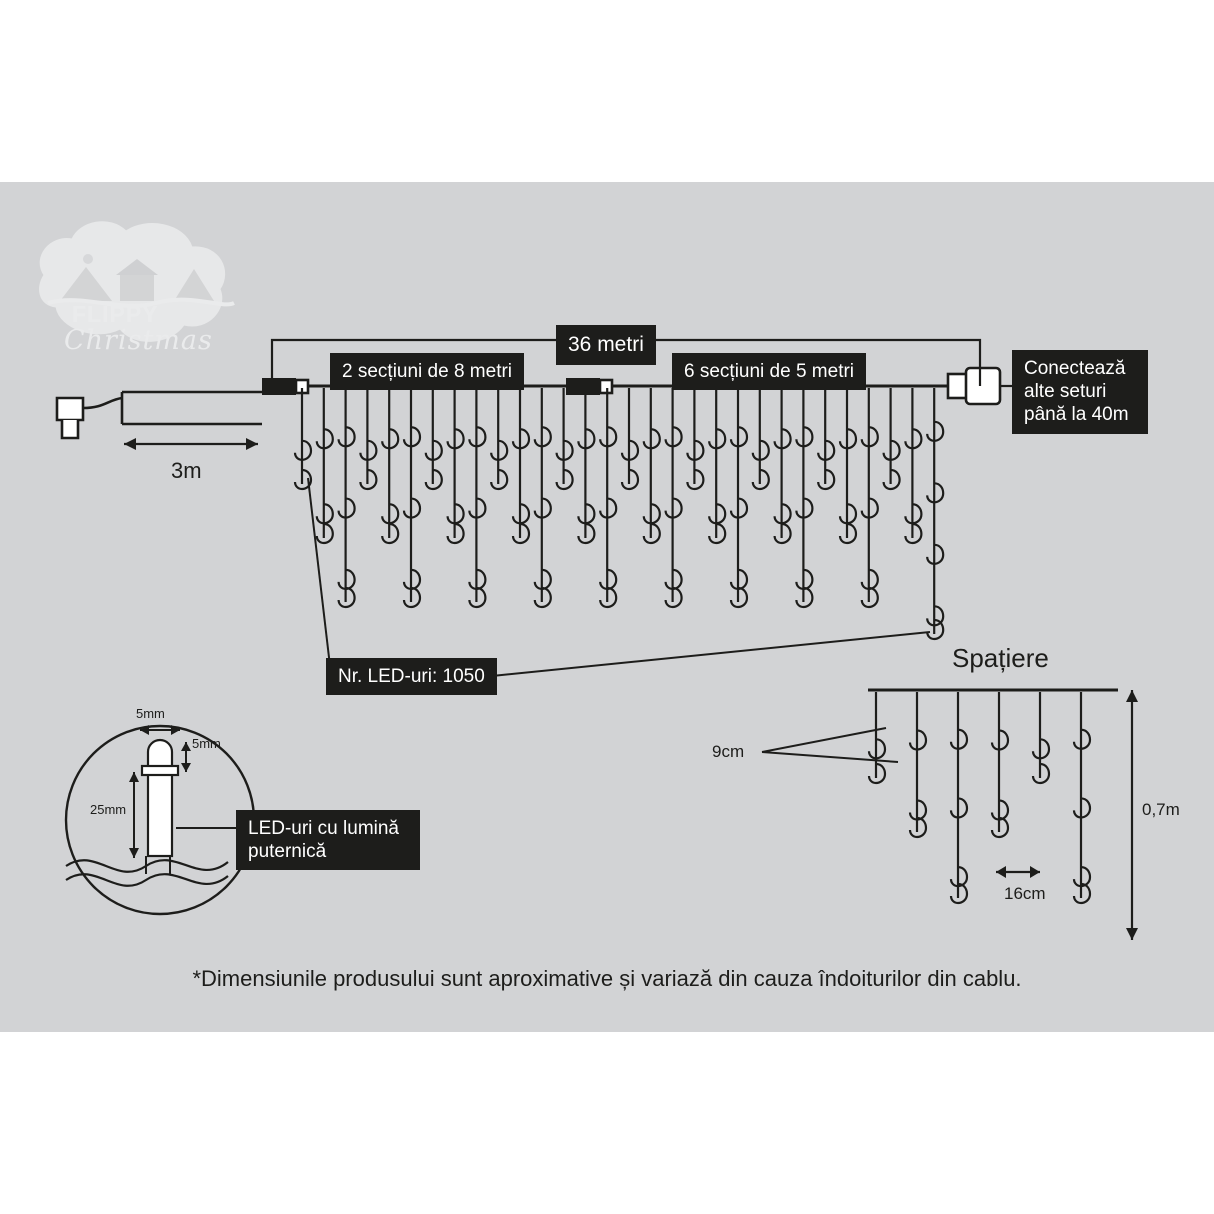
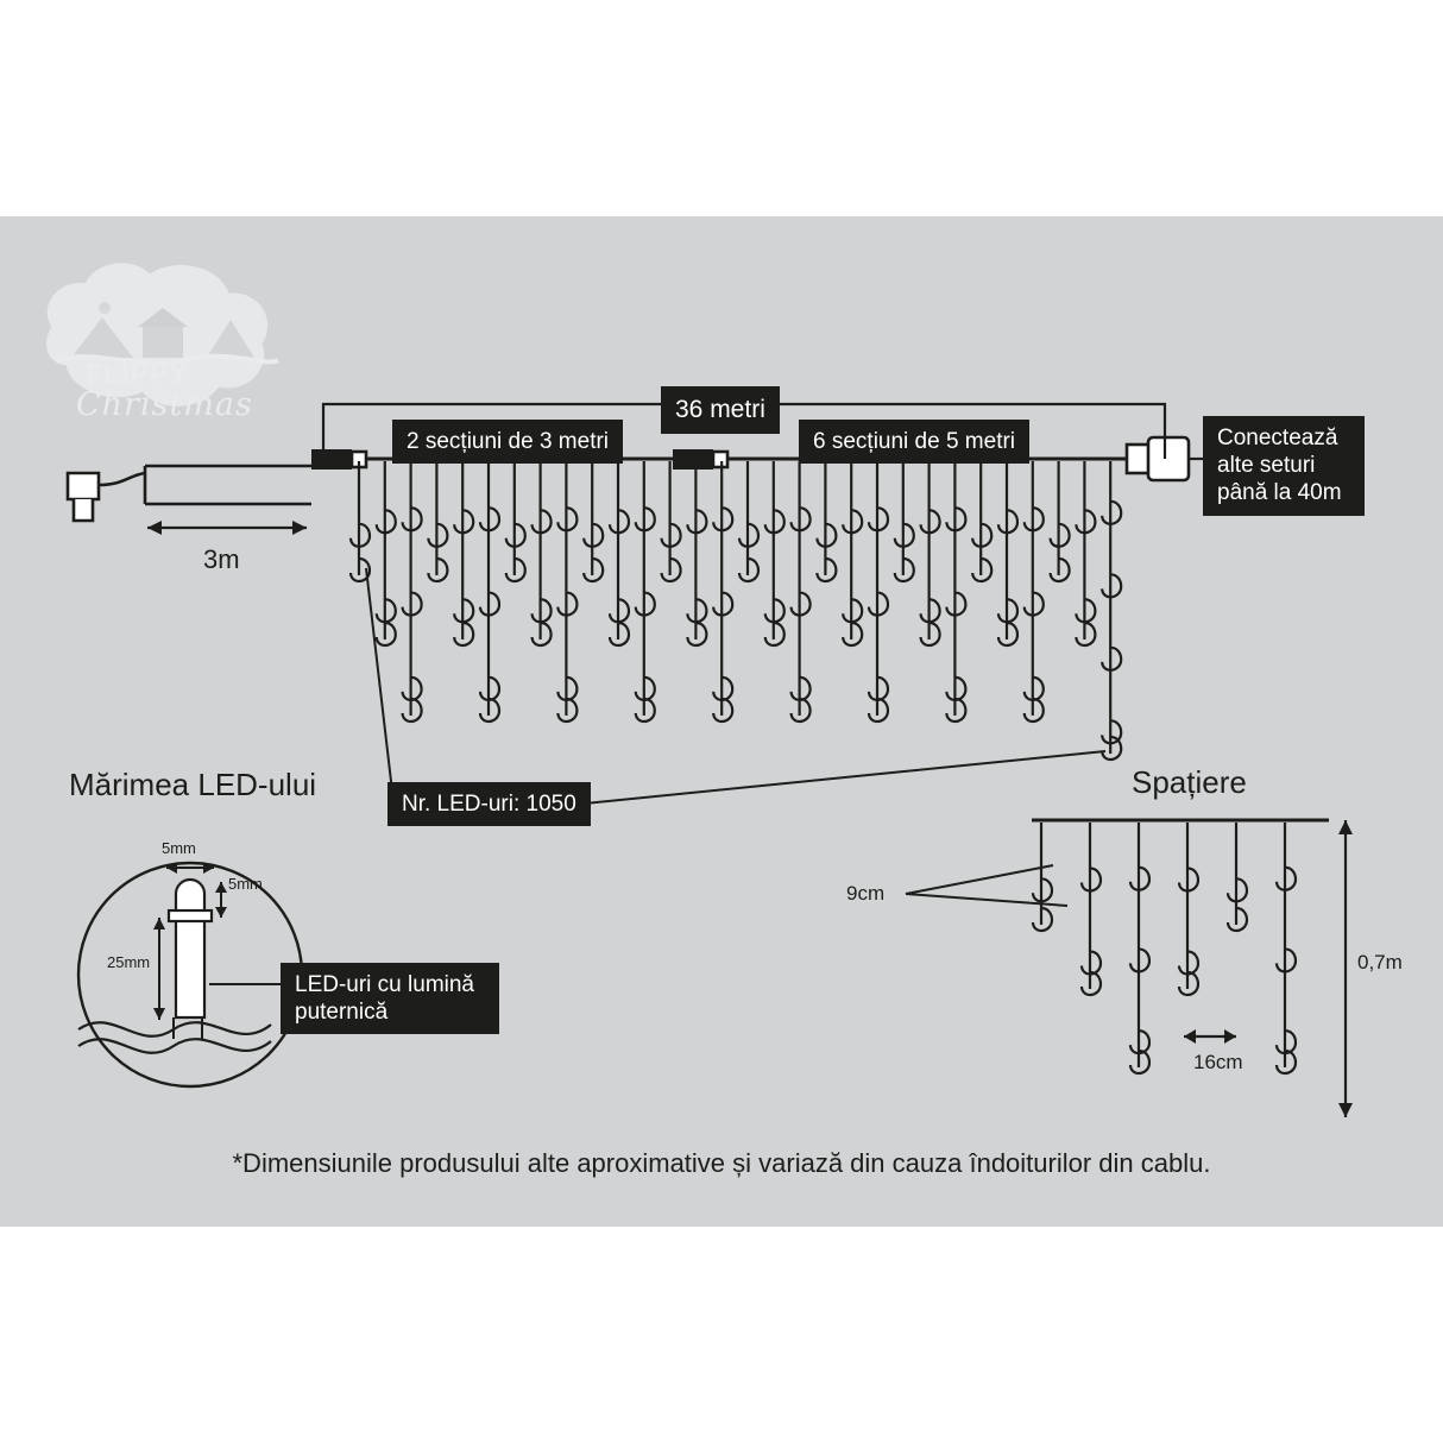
  Christmas
  36 metri
- 2 secțiuni de 8 metri
+ 2 secțiuni de 3 metri
  6 secțiuni de 5 metri
  Conectează
  alte seturi
  până la 40m
  Nr. LED-uri: 1050
  3m
+ Mărimea LED-ului
  5mm
  5mm
  25mm
  LED-uri cu lumină
  puternică
  Spațiere
  9cm
  16cm
  0,7m
- *Dimensiunile produsului sunt aproximative și variază din cauza îndoiturilor din cablu.
+ *Dimensiunile produsului alte aproximative și variază din cauza îndoiturilor din cablu.
